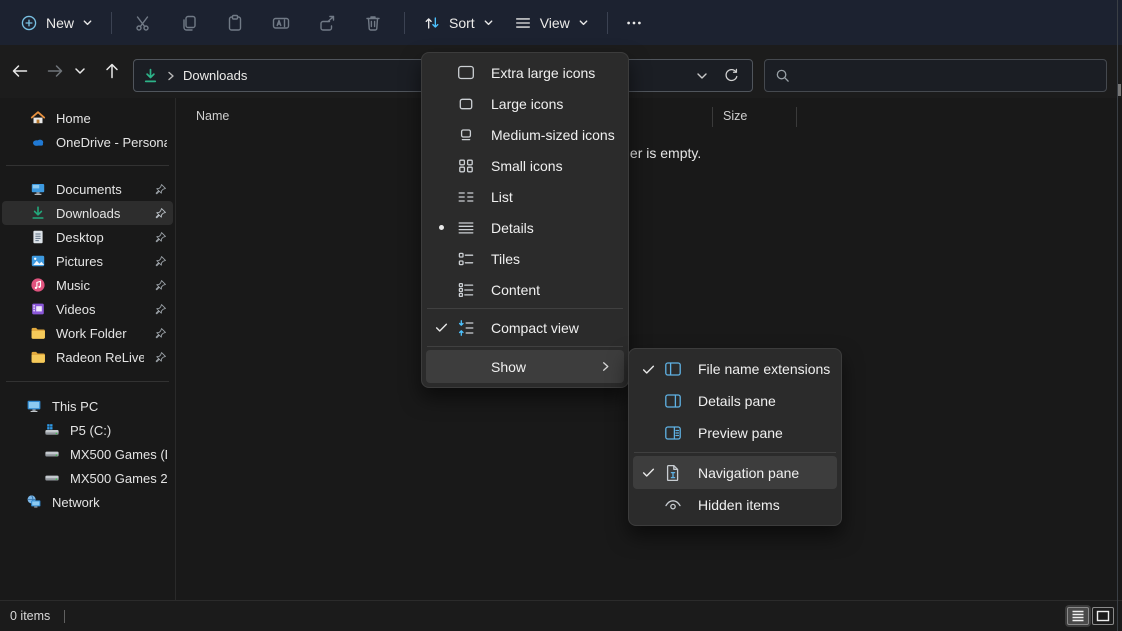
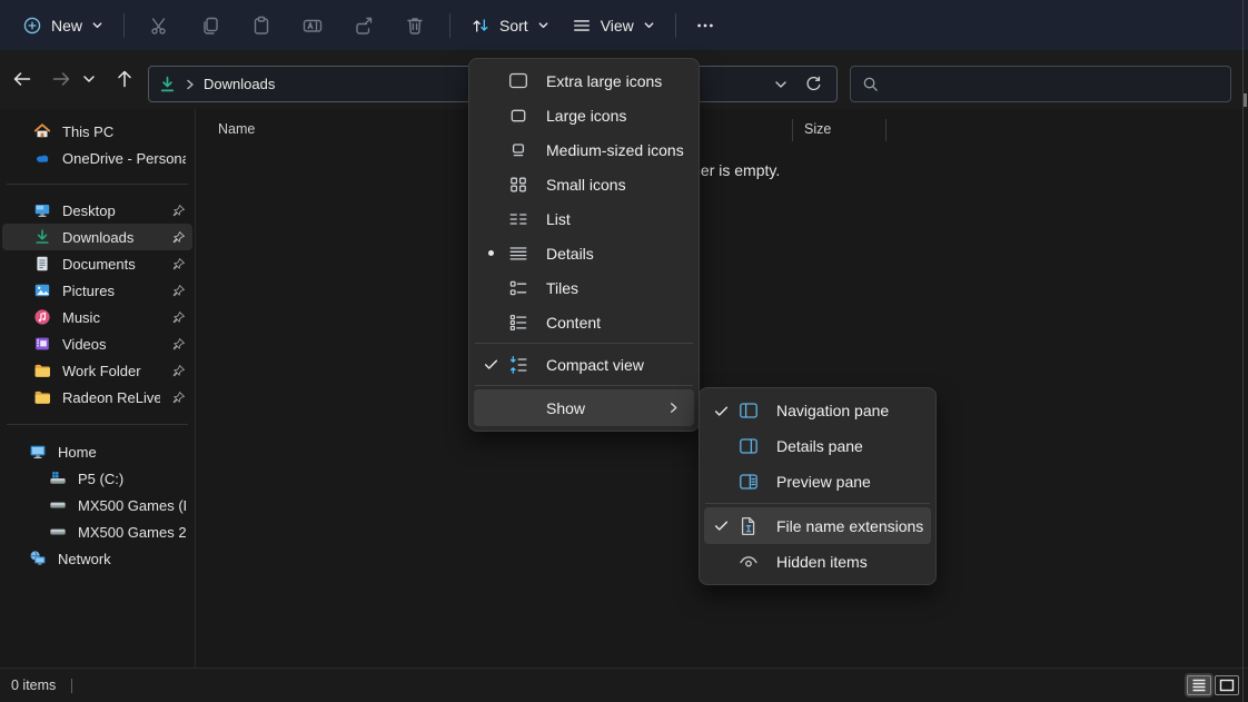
  New
  Sort
  View
  Downloads
- Home
+ This PC
  OneDrive - Person
- Documents
+ Desktop
  Downloads
- Desktop
+ Documents
  Pictures
  Music
  Videos
  Work Folder
  Radeon ReLive
- This PC
+ Home
  P5 (C:)
  MX500 Games (
  MX500 Games 2
  Network
  Name
  Size
  0 items
  Extra large icons
  Large icons
  Medium-sized icons
  Small icons
  List
  Details
  Tiles
  Content
  Compact view
  Show
- File name extensions
+ Navigation pane
  Details pane
  Preview pane
- Navigation pane
+ File name extensions
  Hidden items
